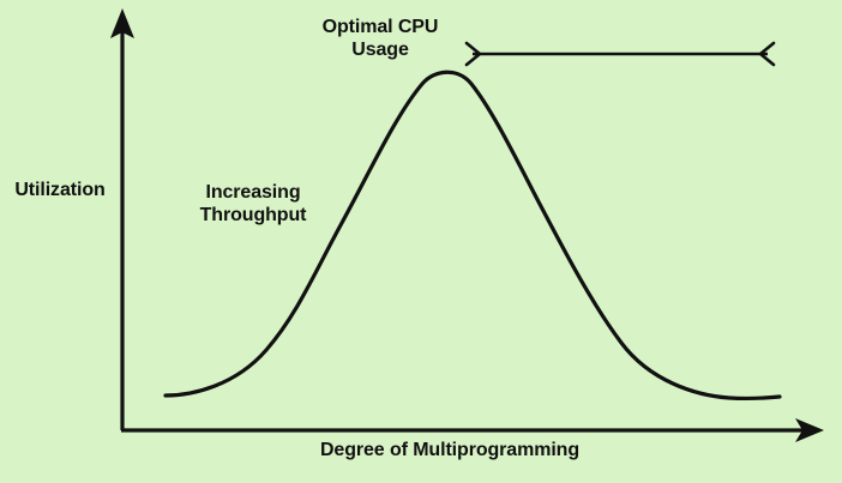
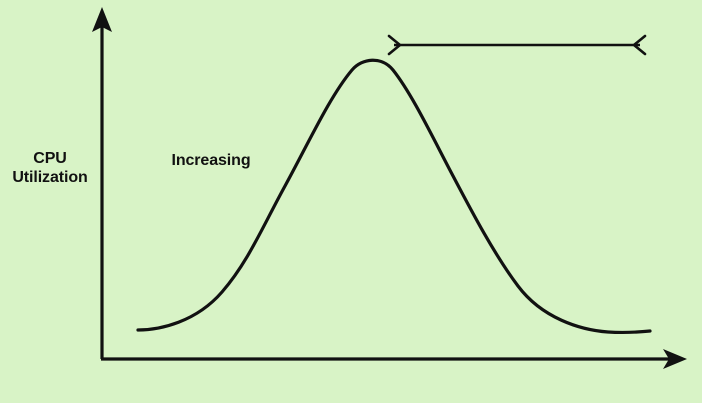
+ CPU
  Utilization
  Increasing
- Throughput
- Optimal CPU
- Usage
- Degree of Multiprogramming
